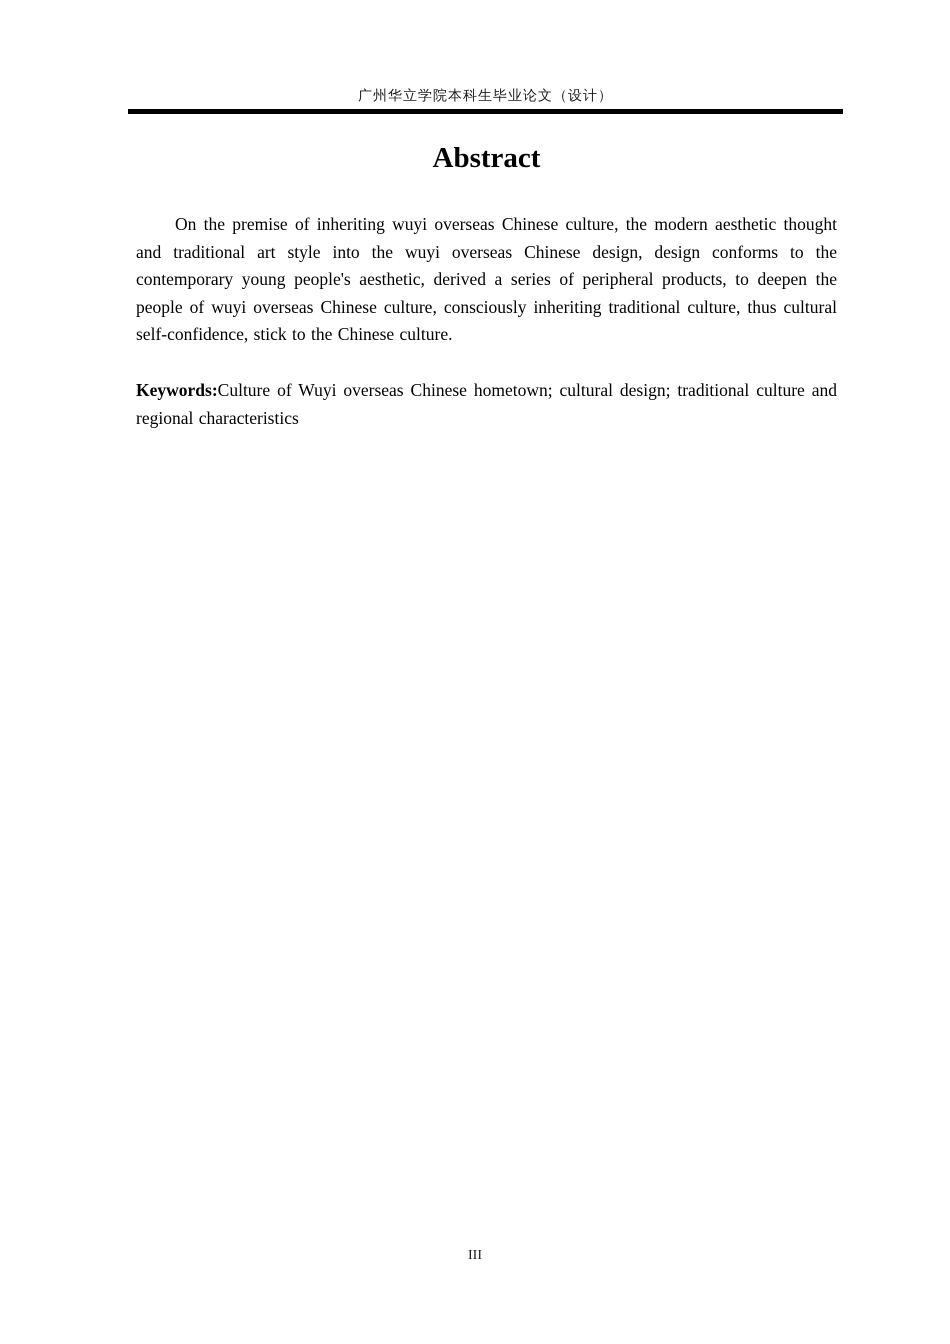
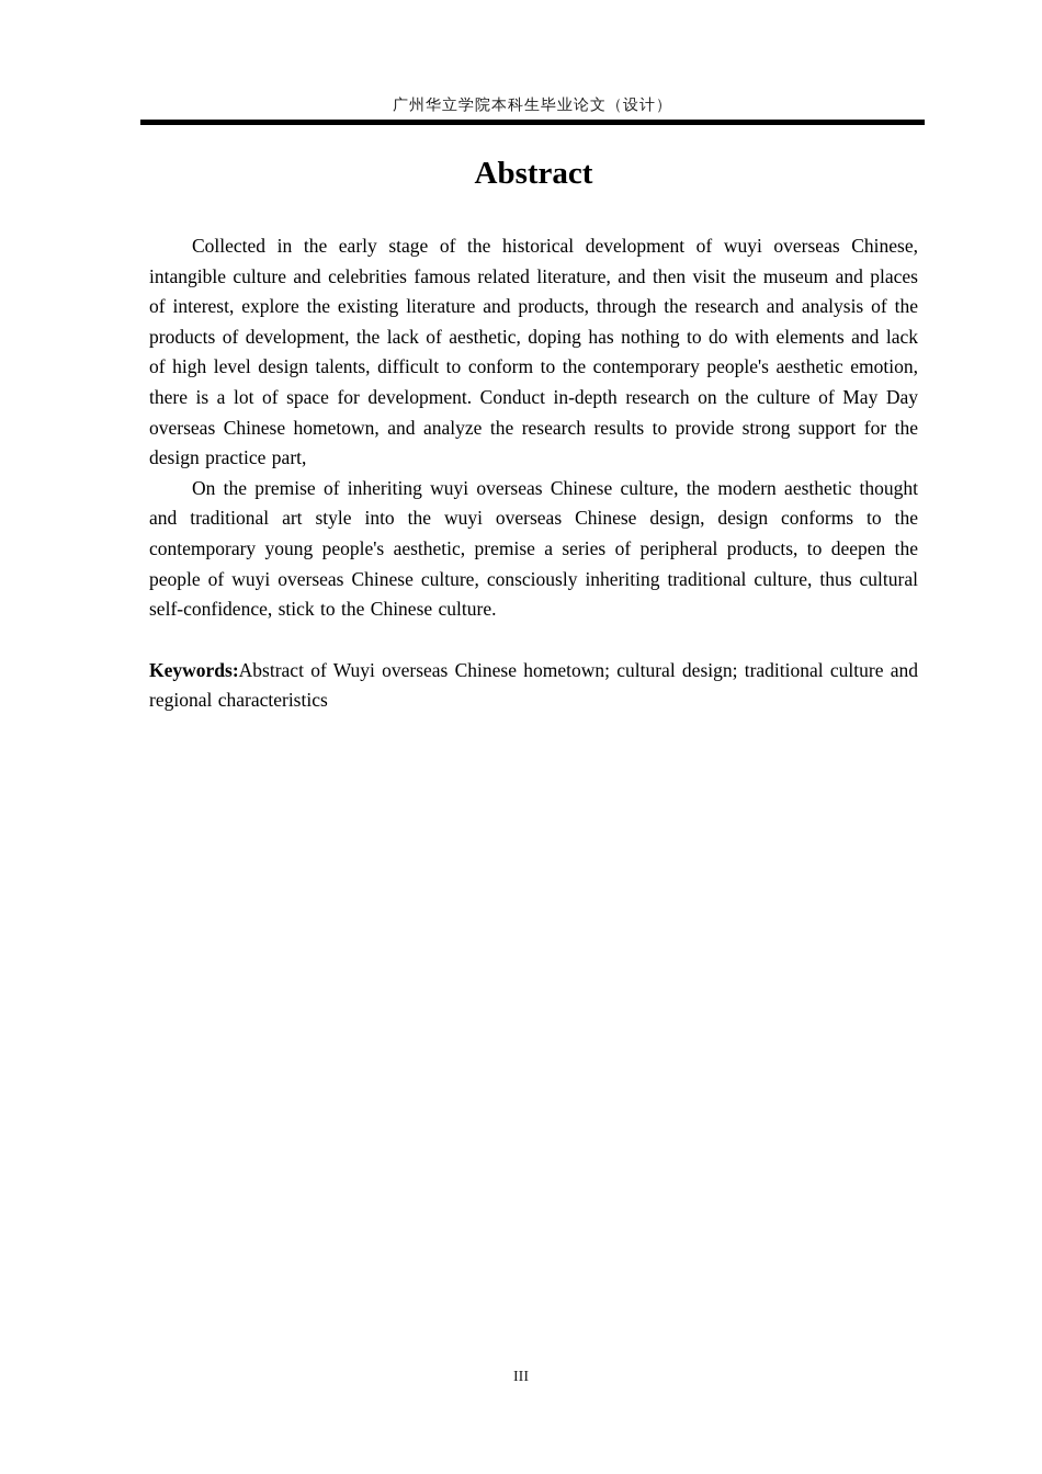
  广州华立学院本科生毕业论文（设计）
  Abstract
+ Collected in the early stage of the historical development of wuyi overseas Chinese, intangible culture and celebrities famous related literature, and then visit the museum and places of interest, explore the existing literature and products, through the research and analysis of the products of development, the lack of aesthetic, doping has nothing to do with elements and lack of high level design talents, difficult to conform to the contemporary people's aesthetic emotion, there is a lot of space for development. Conduct in-depth research on the culture of May Day overseas Chinese hometown, and analyze the research results to provide strong support for the design practice part,
- On the premise of inheriting wuyi overseas Chinese culture, the modern aesthetic thought and traditional art style into the wuyi overseas Chinese design, design conforms to the contemporary young people's aesthetic, derived a series of peripheral products, to deepen the people of wuyi overseas Chinese culture, consciously inheriting traditional culture, thus cultural self-confidence, stick to the Chinese culture.
+ On the premise of inheriting wuyi overseas Chinese culture, the modern aesthetic thought and traditional art style into the wuyi overseas Chinese design, design conforms to the contemporary young people's aesthetic, premise a series of peripheral products, to deepen the people of wuyi overseas Chinese culture, consciously inheriting traditional culture, thus cultural self-confidence, stick to the Chinese culture.
- Keywords:Culture of Wuyi overseas Chinese hometown; cultural design; traditional culture and regional characteristics
+ Keywords:Abstract of Wuyi overseas Chinese hometown; cultural design; traditional culture and regional characteristics
  III
